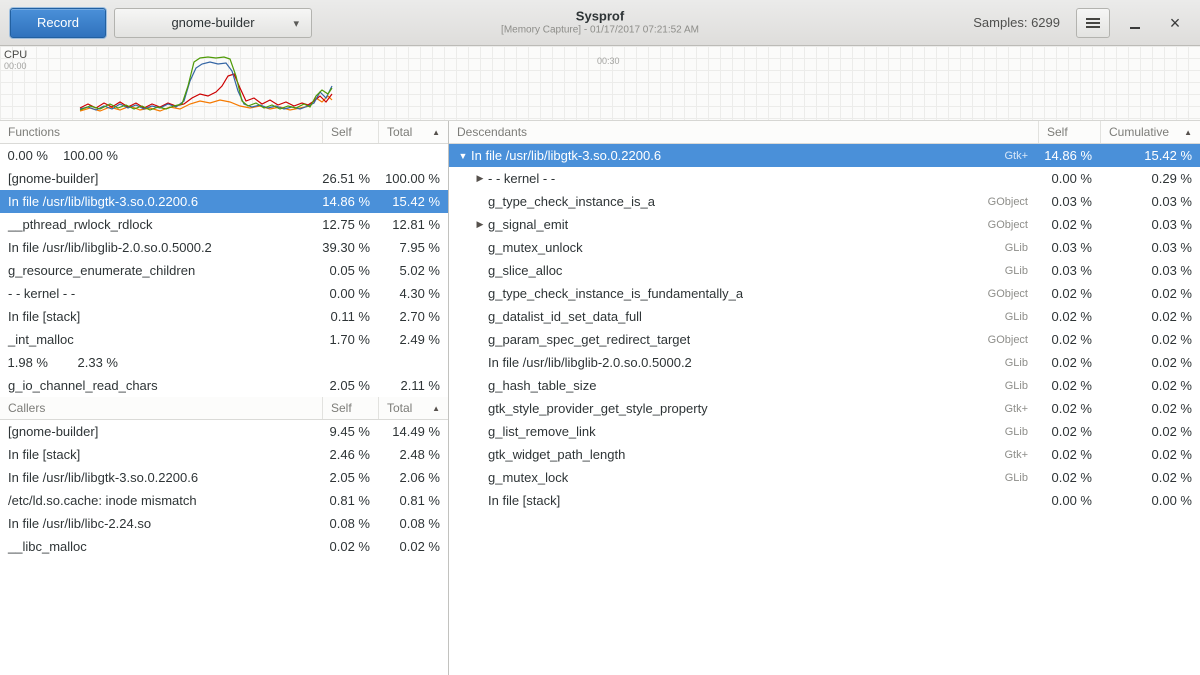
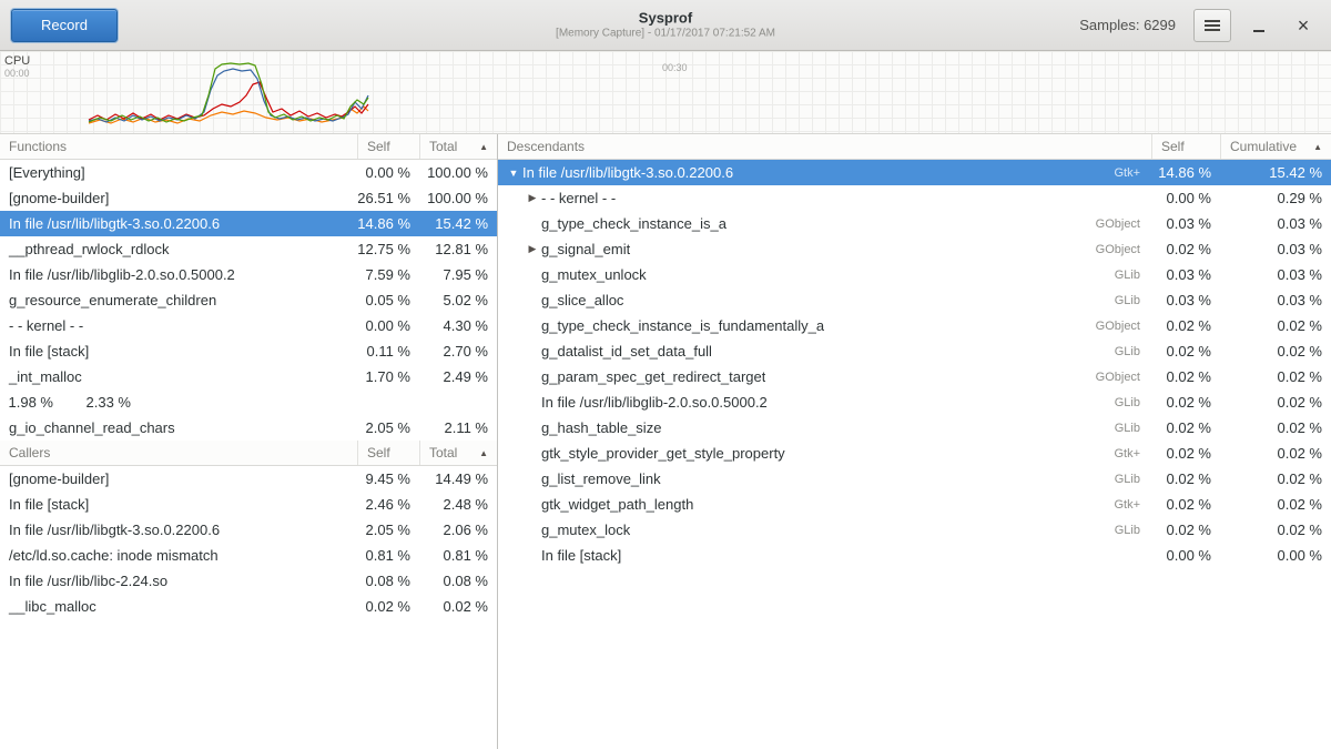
  Record
- gnome-builder
- ▾
  Sysprof
  [Memory Capture] - 01/17/2017 07:21:52 AM
  Samples: 6299
  ×
  CPU
  00:00
  00:30
  Functions
  Self
  Total
  ▲
+ [Everything]
  0.00 %
  100.00 %
  [gnome-builder]
  26.51 %
  100.00 %
  In file /usr/lib/libgtk-3.so.0.2200.6
  14.86 %
  15.42 %
  __pthread_rwlock_rdlock
  12.75 %
  12.81 %
  In file /usr/lib/libglib-2.0.so.0.5000.2
- 39.30 %
+ 7.59 %
  7.95 %
  g_resource_enumerate_children
  0.05 %
  5.02 %
  - - kernel - -
  0.00 %
  4.30 %
  In file [stack]
  0.11 %
  2.70 %
  _int_malloc
  1.70 %
  2.49 %
  1.98 %
  2.33 %
  g_io_channel_read_chars
  2.05 %
  2.11 %
  Callers
  Self
  Total
  ▲
  [gnome-builder]
  9.45 %
  14.49 %
  In file [stack]
  2.46 %
  2.48 %
  In file /usr/lib/libgtk-3.so.0.2200.6
  2.05 %
  2.06 %
  /etc/ld.so.cache: inode mismatch
  0.81 %
  0.81 %
  In file /usr/lib/libc-2.24.so
  0.08 %
  0.08 %
  __libc_malloc
  0.02 %
  0.02 %
  Descendants
  Self
  Cumulative
  ▲
  ▼
  In file /usr/lib/libgtk-3.so.0.2200.6
  Gtk+
  14.86 %
  15.42 %
  ▶
  - - kernel - -
  0.00 %
  0.29 %
  g_type_check_instance_is_a
  GObject
  0.03 %
  0.03 %
  ▶
  g_signal_emit
  GObject
  0.02 %
  0.03 %
  g_mutex_unlock
  GLib
  0.03 %
  0.03 %
  g_slice_alloc
  GLib
  0.03 %
  0.03 %
  g_type_check_instance_is_fundamentally_a
  GObject
  0.02 %
  0.02 %
  g_datalist_id_set_data_full
  GLib
  0.02 %
  0.02 %
  g_param_spec_get_redirect_target
  GObject
  0.02 %
  0.02 %
  In file /usr/lib/libglib-2.0.so.0.5000.2
  GLib
  0.02 %
  0.02 %
  g_hash_table_size
  GLib
  0.02 %
  0.02 %
  gtk_style_provider_get_style_property
  Gtk+
  0.02 %
  0.02 %
  g_list_remove_link
  GLib
  0.02 %
  0.02 %
  gtk_widget_path_length
  Gtk+
  0.02 %
  0.02 %
  g_mutex_lock
  GLib
  0.02 %
  0.02 %
  In file [stack]
  0.00 %
  0.00 %
